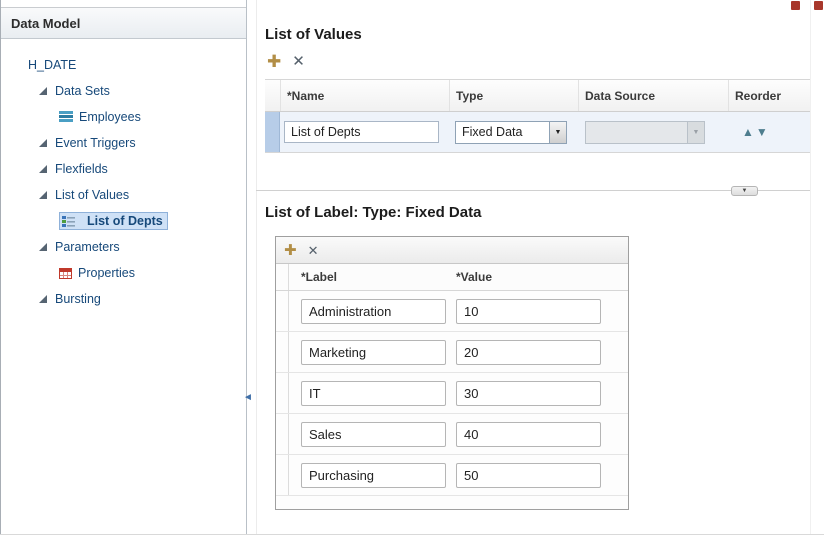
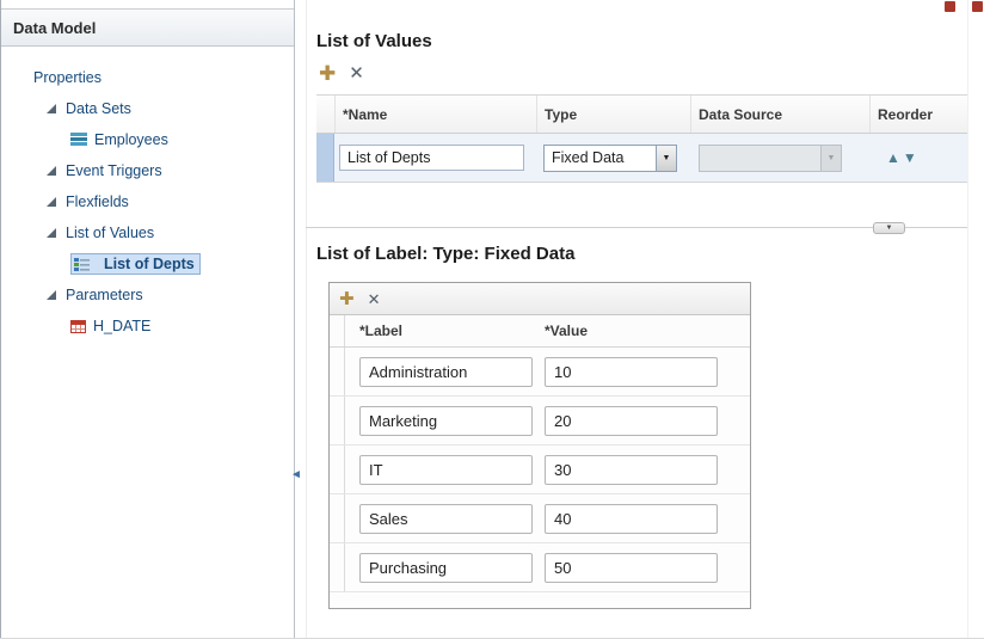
  Data Model
- H_DATE
+ Properties
  Data Sets
  Employees
  Event Triggers
  Flexfields
  List of Values
  List of Depts
  Parameters
- Properties
+ H_DATE
- Bursting
  ◄
  List of Values
  ✚
  ✕
  *Name
  Type
  Data Source
  Reorder
  List of Depts
  Fixed Data
  ▲
  ▼
  List of Label: Type: Fixed Data
  ✚
  ✕
  *Label
  *Value
  Administration
  10
  Marketing
  20
  IT
  30
  Sales
  40
  Purchasing
  50
